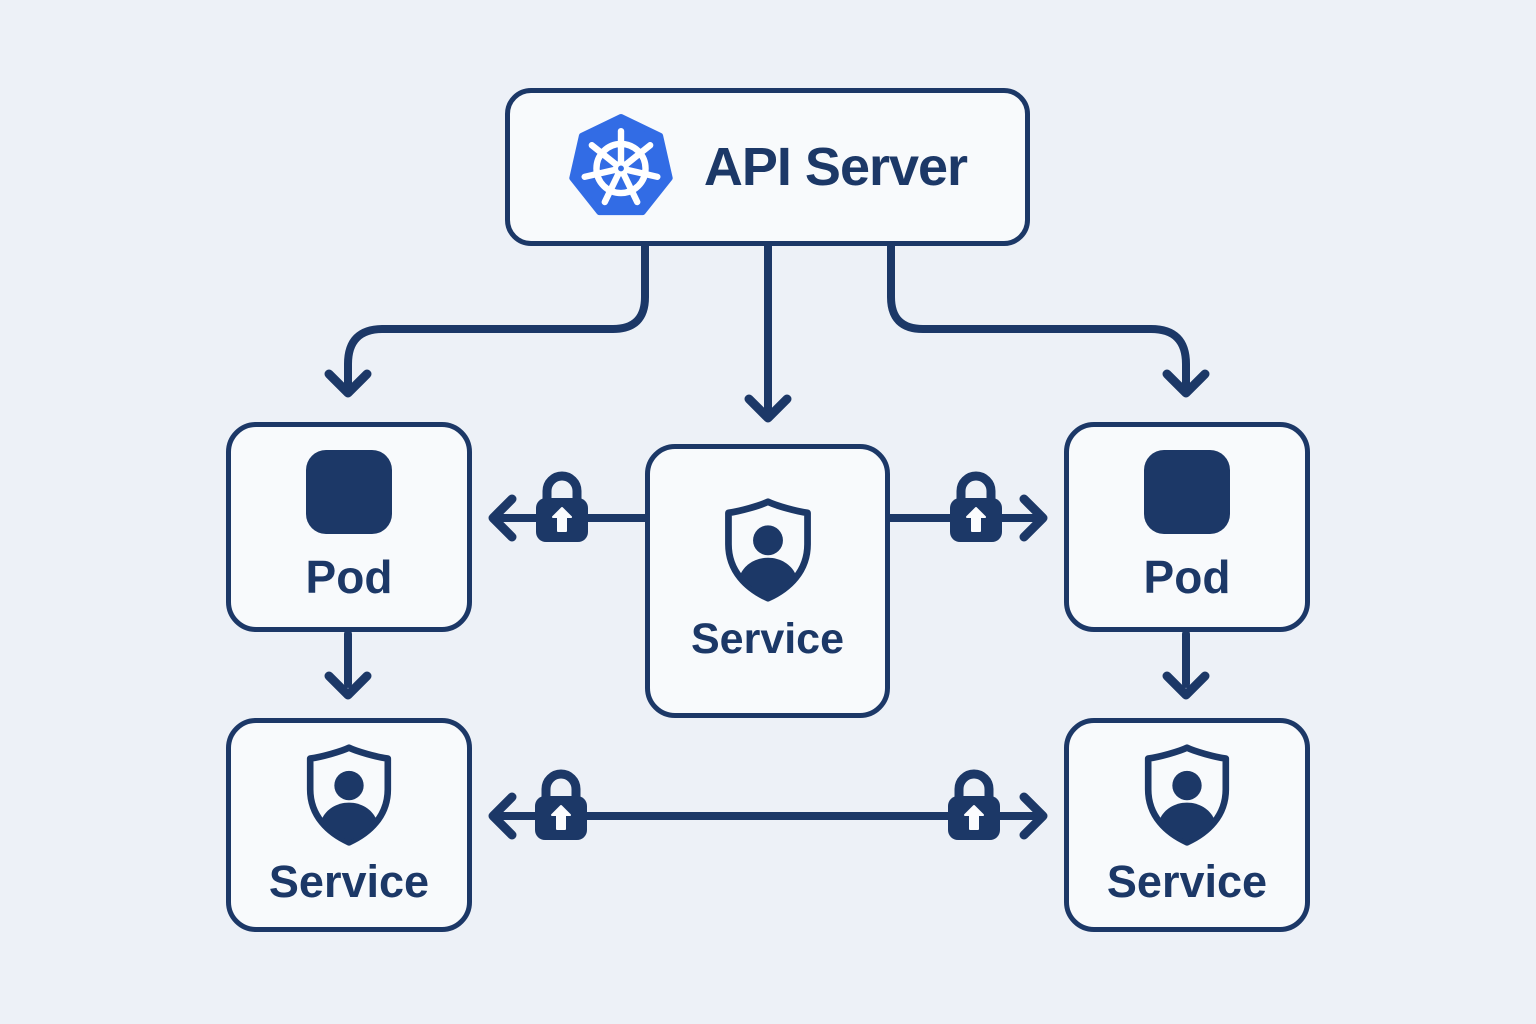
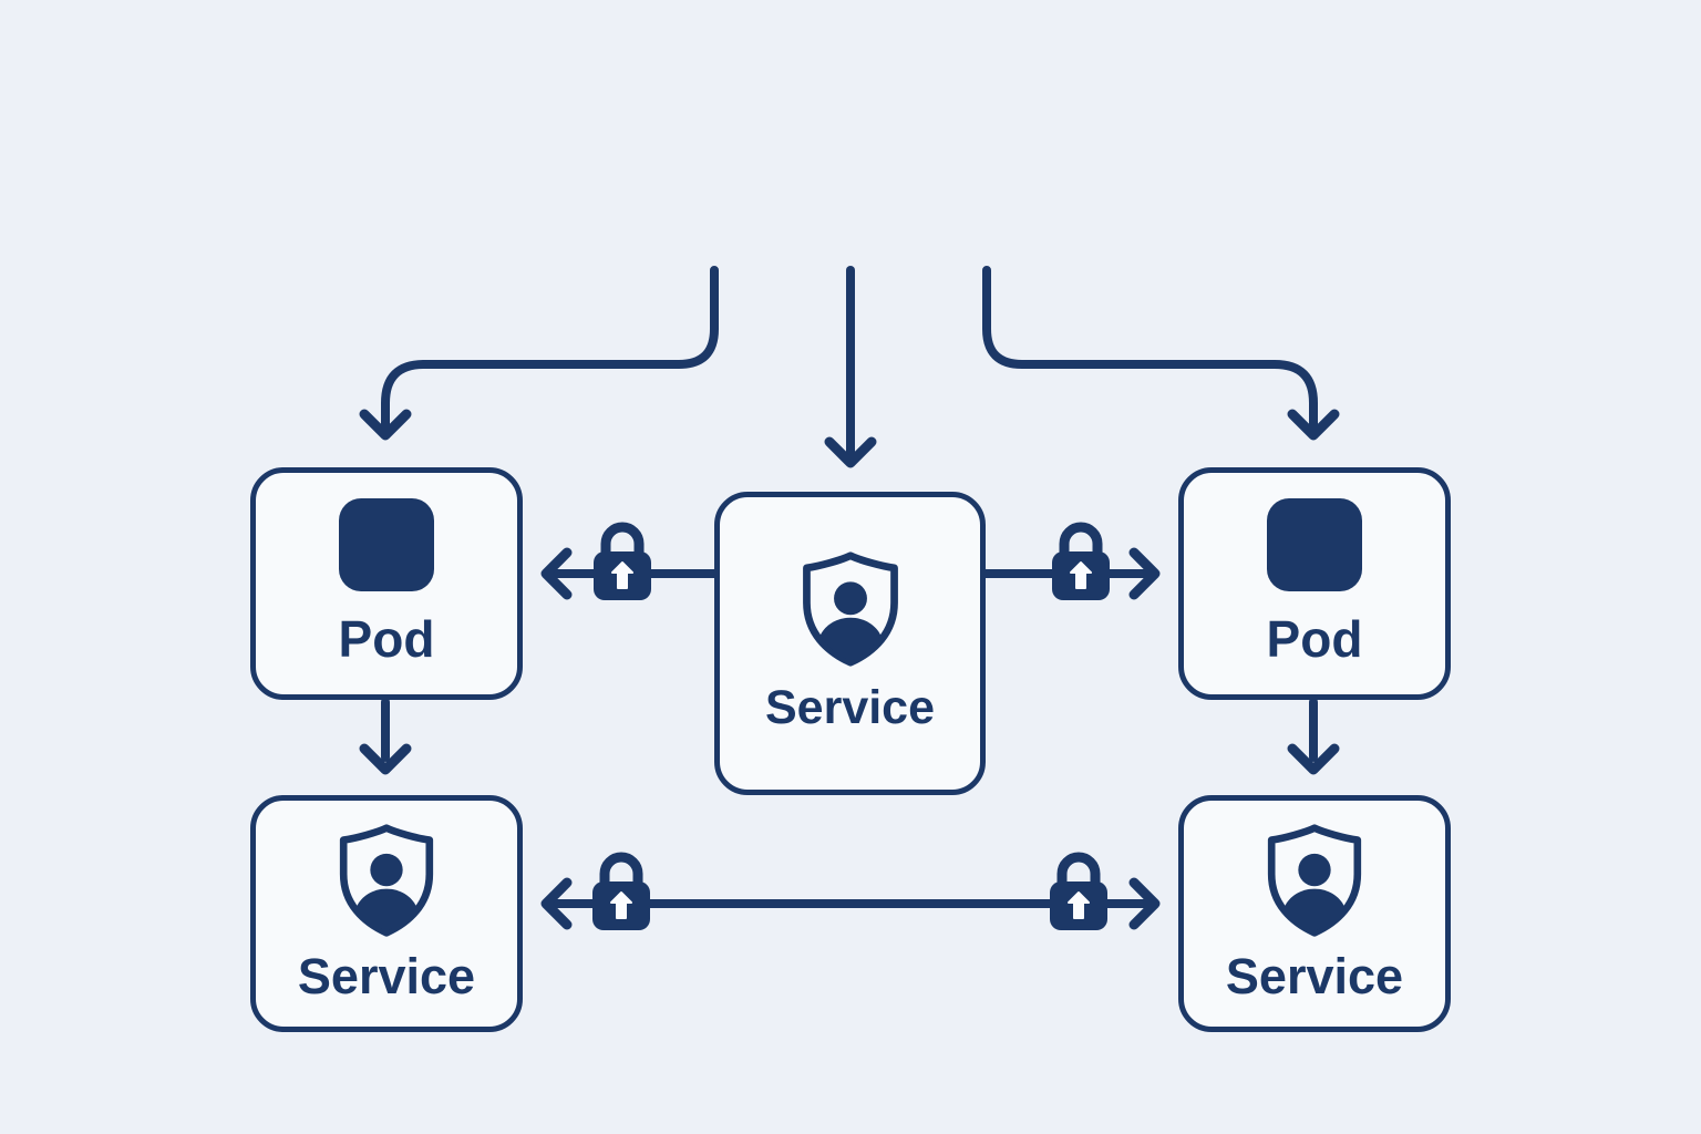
- API Server
  Pod
  Service
  Pod
  Service
  Service
